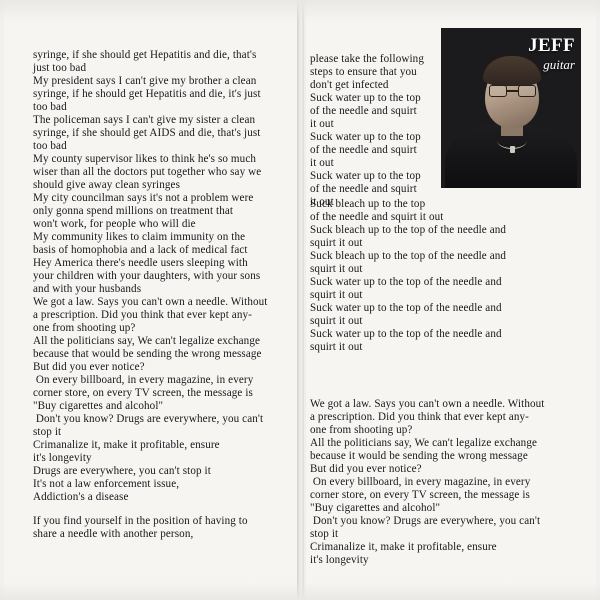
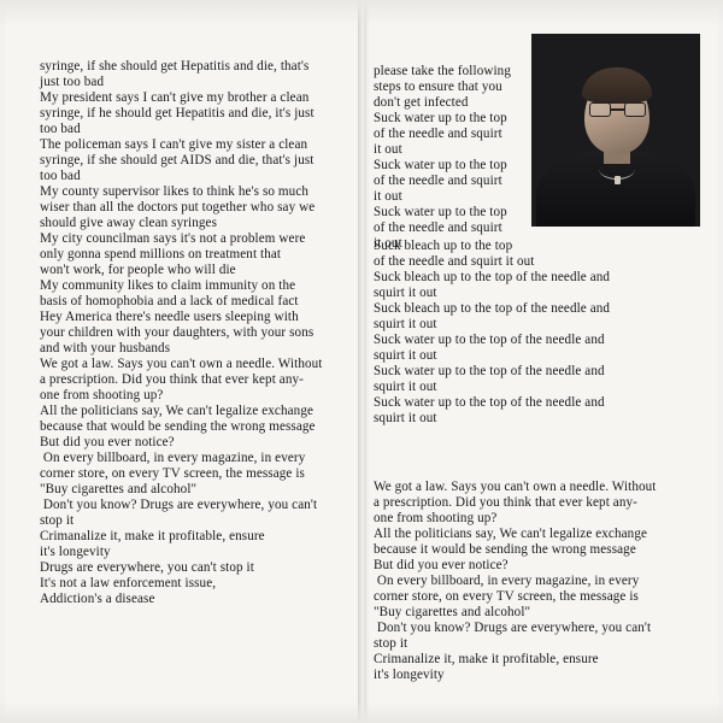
  syringe, if she should get Hepatitis and die, that's
  just too bad
  My president says I can't give my brother a clean
  syringe, if he should get Hepatitis and die, it's just
  too bad
  The policeman says I can't give my sister a clean
  syringe, if she should get AIDS and die, that's just
  too bad
  My county supervisor likes to think he's so much
  wiser than all the doctors put together who say we
  should give away clean syringes
  My city councilman says it's not a problem were
  only gonna spend millions on treatment that
  won't work, for people who will die
  My community likes to claim immunity on the
  basis of homophobia and a lack of medical fact
  Hey America there's needle users sleeping with
  your children with your daughters, with your sons
  and with your husbands
  We got a law. Says you can't own a needle. Without
  a prescription. Did you think that ever kept any-
  one from shooting up?
  All the politicians say, We can't legalize exchange
  because that would be sending the wrong message
  But did you ever notice?
  On every billboard, in every magazine, in every
  corner store, on every TV screen, the message is
  "Buy cigarettes and alcohol"
  Don't you know? Drugs are everywhere, you can't
  stop it
  Crimanalize it, make it profitable, ensure
  it's longevity
  Drugs are everywhere, you can't stop it
  It's not a law enforcement issue,
  Addiction's a disease
- If you find yourself in the position of having to
- share a needle with another person,
- JEFF
- guitar
  please take the following
  steps to ensure that you
  don't get infected
  Suck water up to the top
  of the needle and squirt
  it out
  Suck water up to the top
  of the needle and squirt
  it out
  Suck water up to the top
  of the needle and squirt
  it out
  Suck bleach up to the top
  of the needle and squirt it out
  Suck bleach up to the top of the needle and
  squirt it out
  Suck bleach up to the top of the needle and
  squirt it out
  Suck water up to the top of the needle and
  squirt it out
  Suck water up to the top of the needle and
  squirt it out
  Suck water up to the top of the needle and
  squirt it out
  We got a law. Says you can't own a needle. Without
  a prescription. Did you think that ever kept any-
  one from shooting up?
  All the politicians say, We can't legalize exchange
  because it would be sending the wrong message
  But did you ever notice?
  On every billboard, in every magazine, in every
  corner store, on every TV screen, the message is
  "Buy cigarettes and alcohol"
  Don't you know? Drugs are everywhere, you can't
  stop it
  Crimanalize it, make it profitable, ensure
  it's longevity
